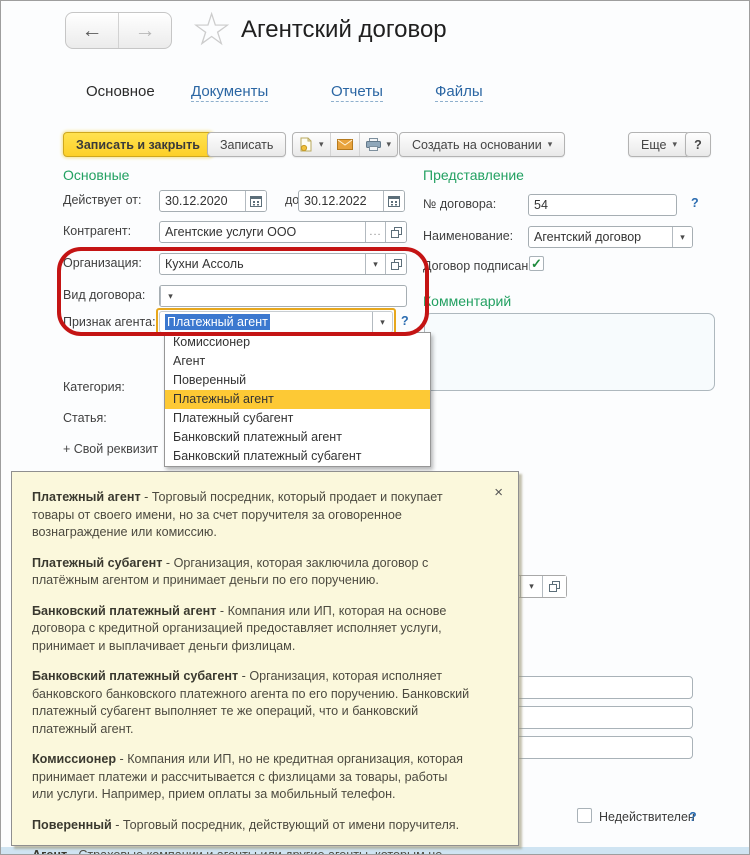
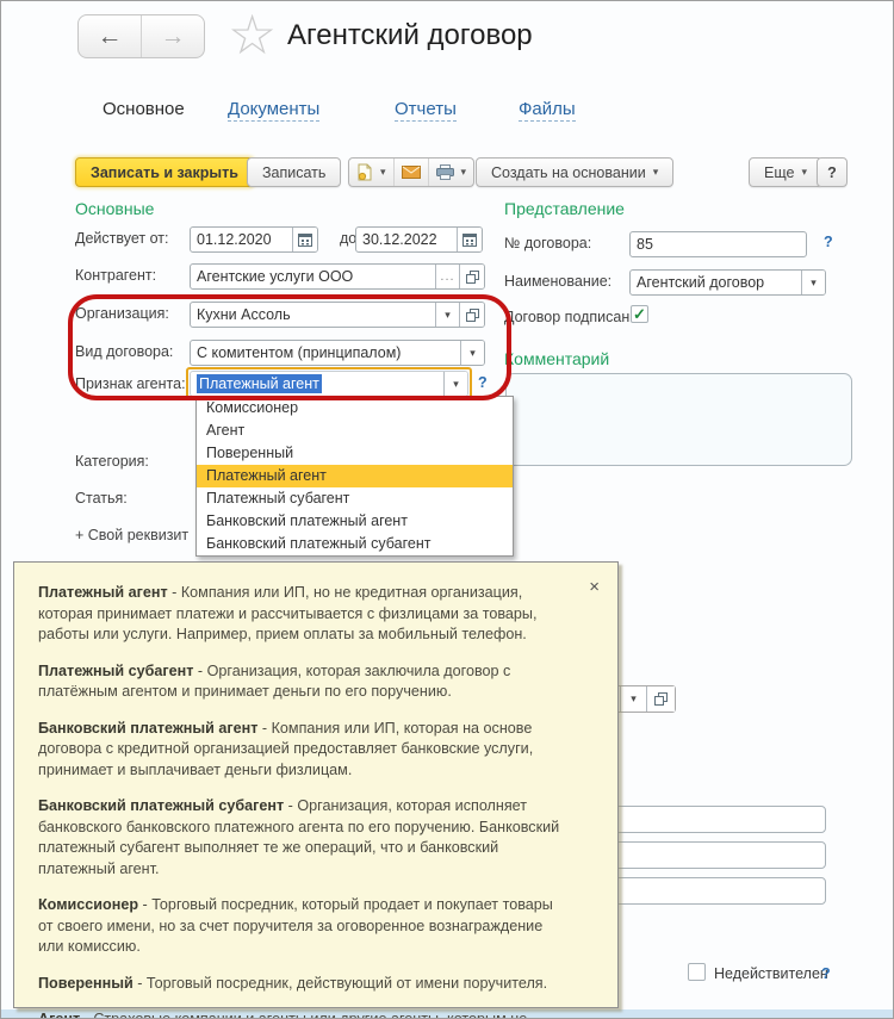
  ←
  →
  ☆
  Агентский договор
  Основное
  Документы
  Отчеты
  Файлы
  Записать и закрыть
  Записать
  ▾
  ▾
  Создать на основании
  ▾
  Еще
  ▾
  ?
  Основные
  Действует от:
- 30.12.2020
+ 01.12.2020
  30.12.2022
  Контрагент:
  Агентские услуги ООО
  ...
  Организация:
  Кухни Ассоль
  ▾
  Вид договора:
+ С комитентом (принципалом)
  ▾
  Признак агента:
  Платежный агент
  ▾
  ?
  Категория:
  Статья:
  + Свой реквизит
  Комиссионер
  Агент
  Поверенный
  Платежный агент
  Платежный субагент
  Банковский платежный агент
  Банковский платежный субагент
  Представление
  № договора:
- 54
+ 85
  ?
  Наименование:
  Агентский договор
  ▾
  Договор подписан
  ✓
  Комментарий
  ▾
  Недействителен
  ?
  ×
- Платежный агент - Торговый посредник, который продает и покупает товары от своего имени, но за счет поручителя за оговоренное вознаграждение или комиссию.
+ Платежный агент - Компания или ИП, но не кредитная организация, которая принимает платежи и рассчитывается с физлицами за товары, работы или услуги. Например, прием оплаты за мобильный телефон.
  Платежный субагент - Организация, которая заключила договор с платёжным агентом и принимает деньги по его поручению.
- Банковский платежный агент - Компания или ИП, которая на основе договора с кредитной организацией предоставляет исполняет услуги, принимает и выплачивает деньги физлицам.
+ Банковский платежный агент - Компания или ИП, которая на основе договора с кредитной организацией предоставляет банковские услуги, принимает и выплачивает деньги физлицам.
  Банковский платежный субагент - Организация, которая исполняет банковского банковского платежного агента по его поручению. Банковский платежный субагент выполняет те же операций, что и банковский платежный агент.
- Комиссионер - Компания или ИП, но не кредитная организация, которая принимает платежи и рассчитывается с физлицами за товары, работы или услуги. Например, прием оплаты за мобильный телефон.
+ Комиссионер - Торговый посредник, который продает и покупает товары от своего имени, но за счет поручителя за оговоренное вознаграждение или комиссию.
  Поверенный - Торговый посредник, действующий от имени поручителя.
